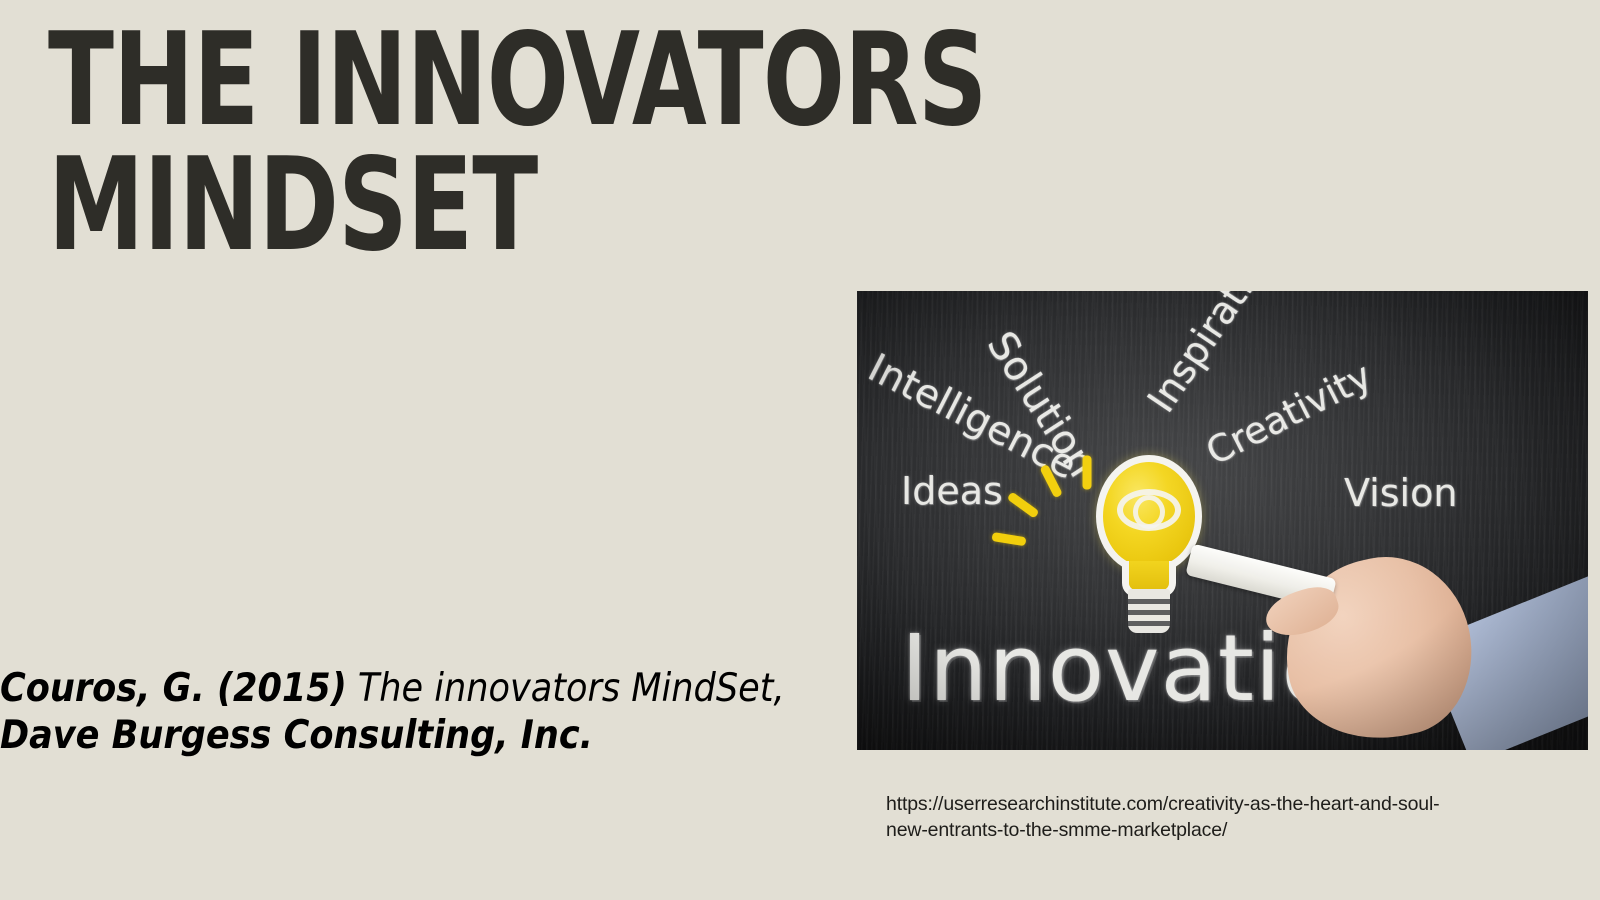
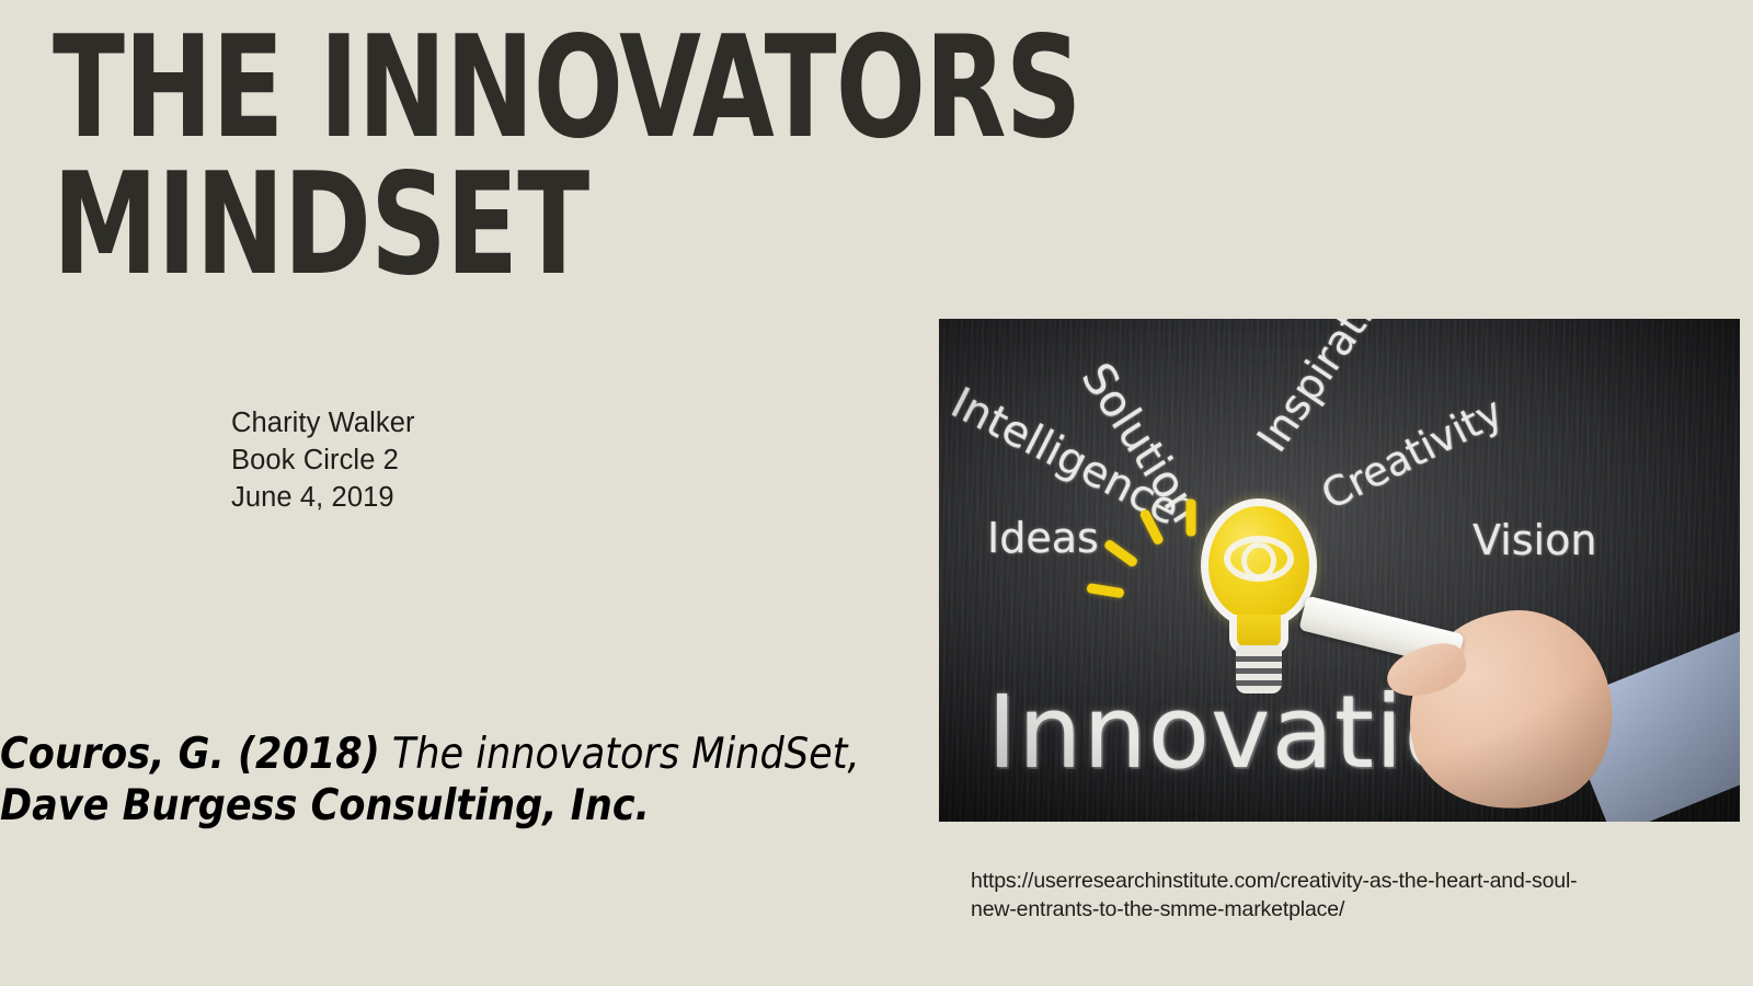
  THE INNOVATORS
  MINDSET
+ Charity Walker
+ Book Circle 2
+ June 4, 2019
- Couros, G. (2015) The innovators MindSet, Dave Burgess Consulting, Inc.
+ Couros, G. (2018) The innovators MindSet, Dave Burgess Consulting, Inc.
  https://userresearchinstitute.com/creativity-as-the-heart-and-soul-
  new-entrants-to-the-smme-marketplace/
